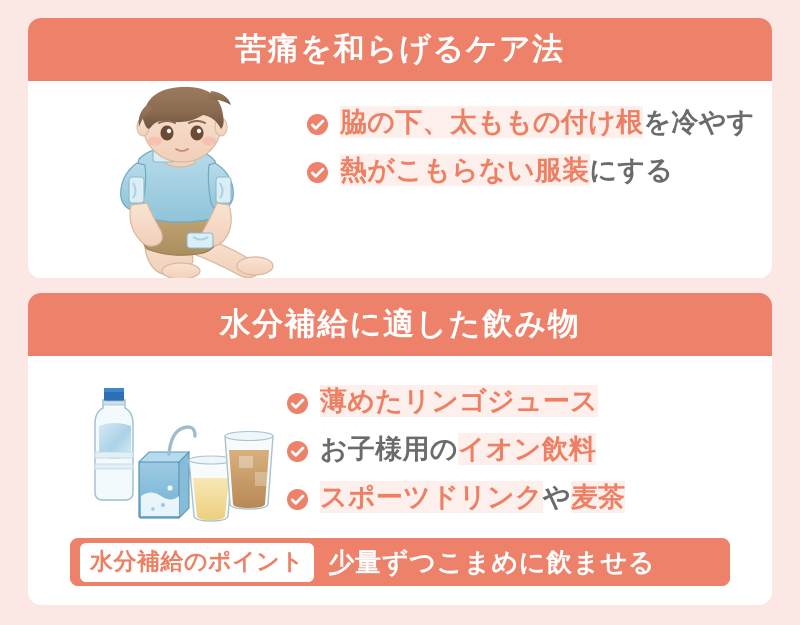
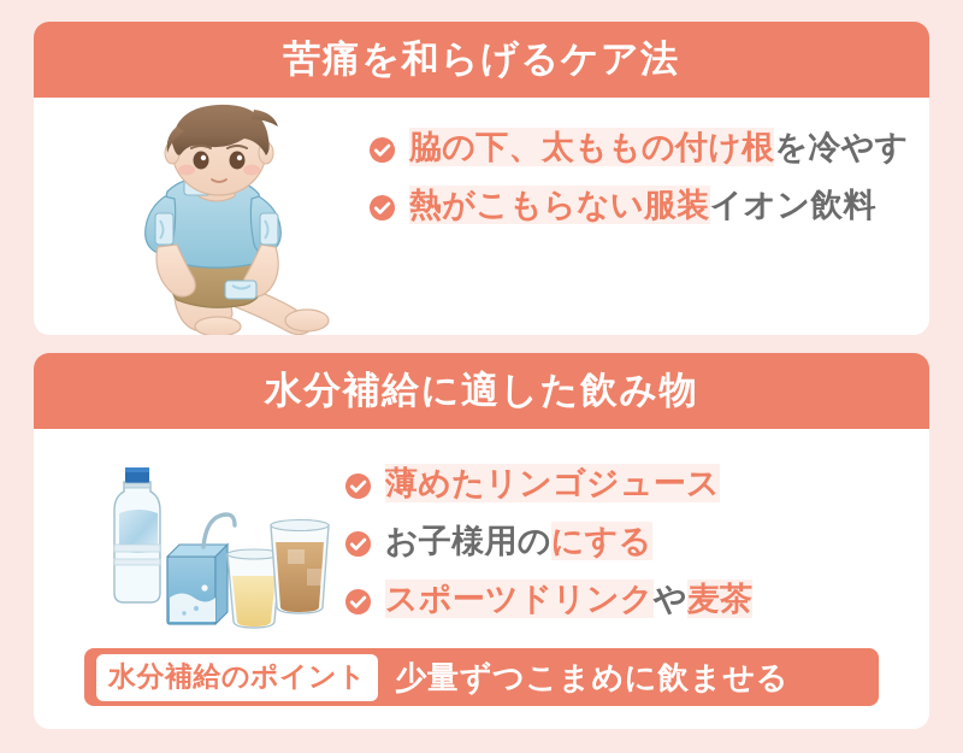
  苦痛を和らげるケア法
  脇の下、太ももの付け根を冷やす
- 熱がこもらない服装にする
+ 熱がこもらない服装イオン飲料
  水分補給に適した飲み物
  薄めたリンゴジュース
- お子様用のイオン飲料
+ お子様用のにする
  スポーツドリンクや麦茶
  水分補給のポイント
  少量ずつこまめに飲ませる
